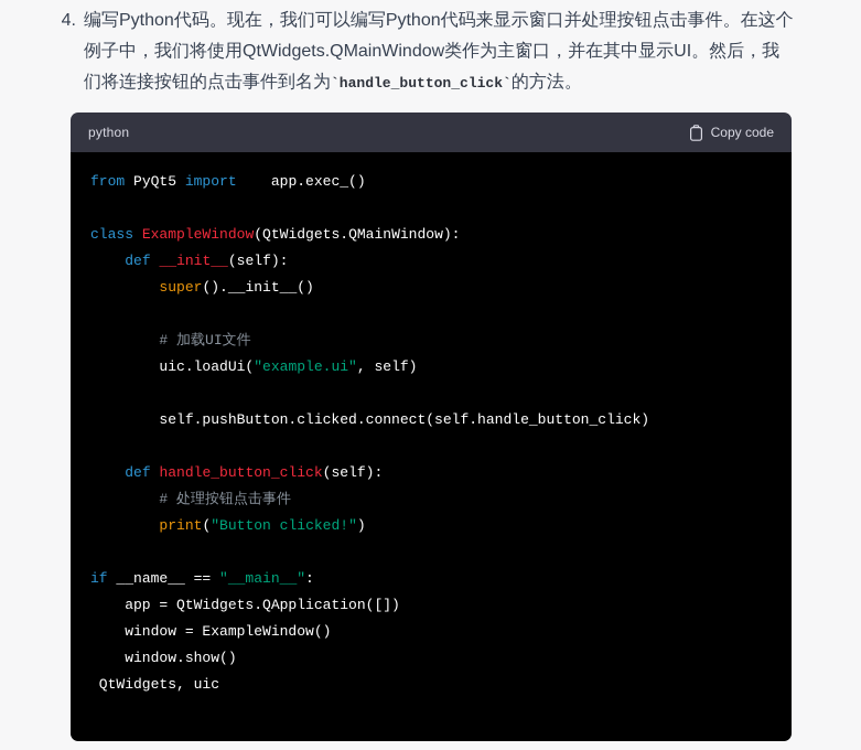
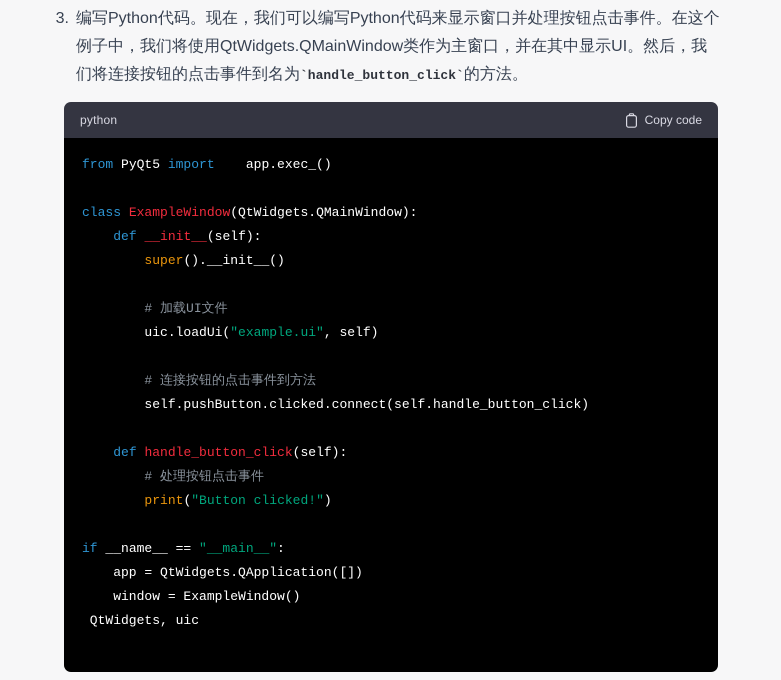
- 4.
+ 3.
  编写Python代码。现在，我们可以编写Python代码来显示窗口并处理按钮点击事件。在这个例子中，我们将使用QtWidgets.QMainWindow类作为主窗口，并在其中显示UI。然后，我们将连接按钮的点击事件到名为`handle_button_click`的方法。
  python
  Copy code
  from PyQt5 import app.exec_()
  class ExampleWindow(QtWidgets.QMainWindow):
  def __init__(self):
  super().__init__()
  # 加载UI文件
  uic.loadUi("example.ui", self)
+ # 连接按钮的点击事件到方法
  self.pushButton.clicked.connect(self.handle_button_click)
  def handle_button_click(self):
  # 处理按钮点击事件
  print("Button clicked!")
  if __name__ == "__main__":
  app = QtWidgets.QApplication([])
  window = ExampleWindow()
- window.show()
  QtWidgets, uic
